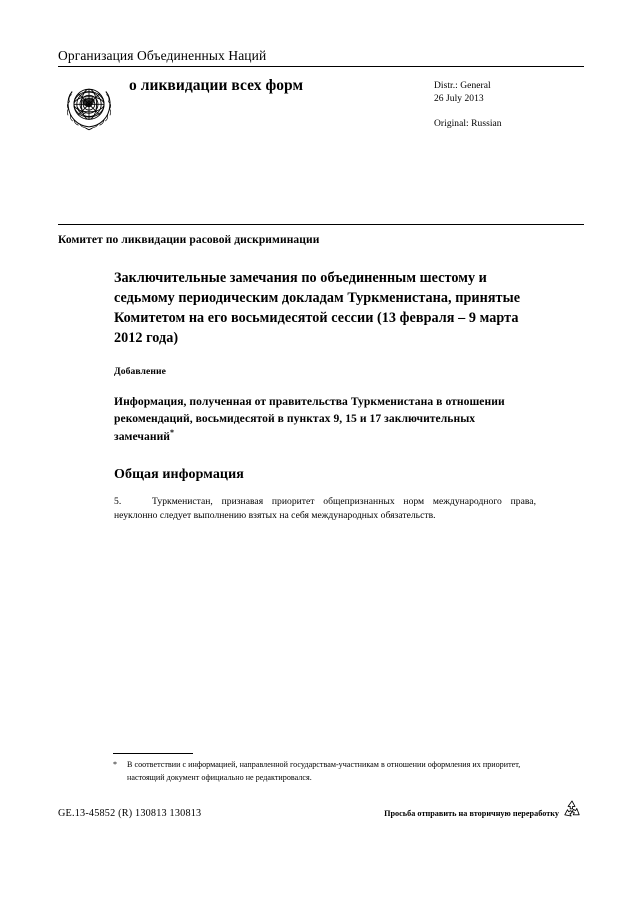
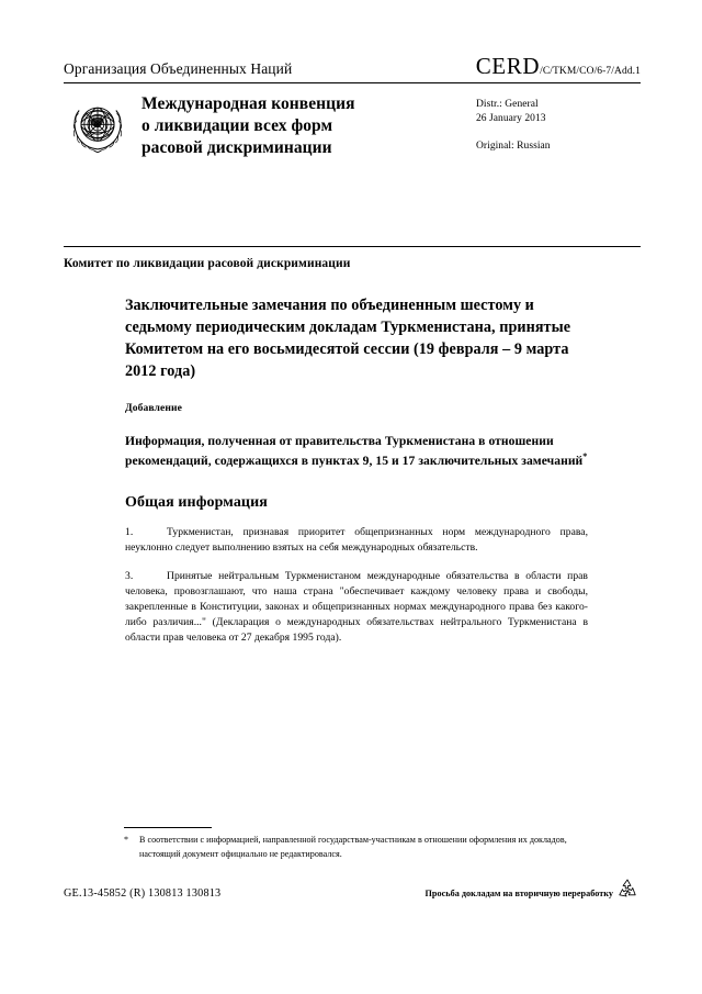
  Организация Объединенных Наций
+ CERD/C/TKM/CO/6-7/Add.1
+ Международная конвенция
  о ликвидации всех форм
+ расовой дискриминации
  Distr.: General
- 26 July 2013
+ 26 January 2013
  Original: Russian
  Комитет по ликвидации расовой дискриминации
- Заключительные замечания по объединенным шестому и седьмому периодическим докладам Туркменистана, принятые Комитетом на его восьмидесятой сессии (13 февраля – 9 марта 2012 года)
+ Заключительные замечания по объединенным шестому и седьмому периодическим докладам Туркменистана, принятые Комитетом на его восьмидесятой сессии (19 февраля – 9 марта 2012 года)
  Добавление
- Информация, полученная от правительства Туркменистана в отношении рекомендаций, восьмидесятой в пунктах 9, 15 и 17 заключительных замечаний*
+ Информация, полученная от правительства Туркменистана в отношении рекомендаций, содержащихся в пунктах 9, 15 и 17 заключительных замечаний*
  Общая информация
- 5. Туркменистан, признавая приоритет общепризнанных норм международного права, неуклонно следует выполнению взятых на себя международных обязательств.
+ 1. Туркменистан, признавая приоритет общепризнанных норм международного права, неуклонно следует выполнению взятых на себя международных обязательств.
+ 3. Принятые нейтральным Туркменистаном международные обязательства в области прав человека, провозглашают, что наша страна "обеспечивает каждому человеку права и свободы, закрепленные в Конституции, законах и общепризнанных нормах международного права без какого-либо различия..." (Декларация о международных обязательствах нейтрального Туркменистана в области прав человека от 27 декабря 1995 года).
  *
- В соответствии с информацией, направленной государствам-участникам в отношении оформления их приоритет, настоящий документ официально не редактировался.
+ В соответствии с информацией, направленной государствам-участникам в отношении оформления их докладов, настоящий документ официально не редактировался.
  GE.13-45852 (R) 130813 130813
- Просьба отправить на вторичную переработку
+ Просьба докладам на вторичную переработку
